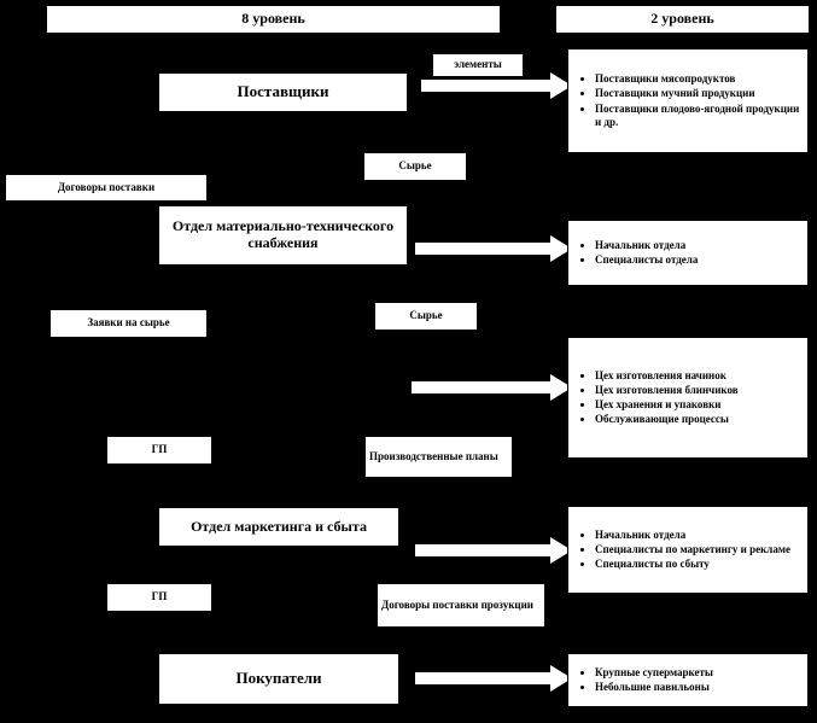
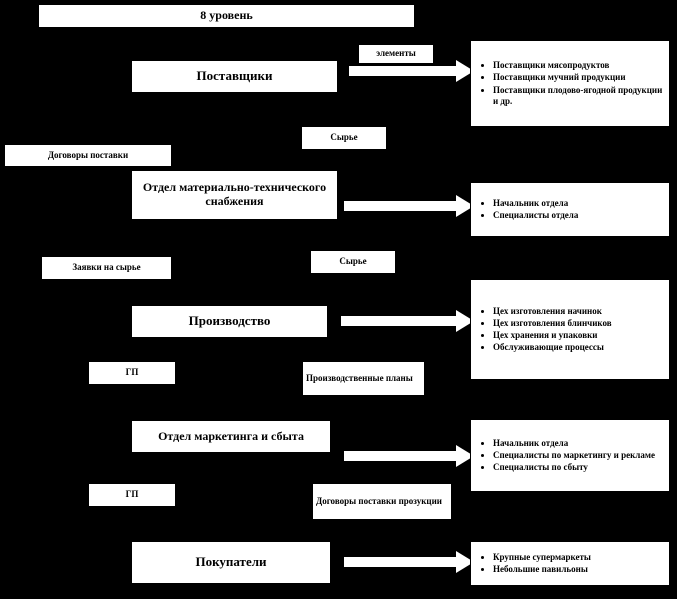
  8 уровень
- 2 уровень
  Поставщики
  элементы
  Поставщики мясопродуктов
  Поставщики мучний продукции
  Поставщики плодово-ягодной продукции и др.
  Сырье
  Договоры поставки
  Отдел материально-технического снабжения
  Начальник отдела
  Специалисты отдела
  Заявки на сырье
  Сырье
+ Производство
  Цех изготовления начинок
  Цех изготовления блинчиков
  Цех хранения и упаковки
  Обслуживающие процессы
  ГП
  Производственные планы
  Отдел маркетинга и сбыта
  Начальник отдела
  Специалисты по маркетингу и рекламе
  Специалисты по сбыту
  ГП
  Договоры поставки прозукции
  Покупатели
  Крупные супермаркеты
  Небольшие павильоны
